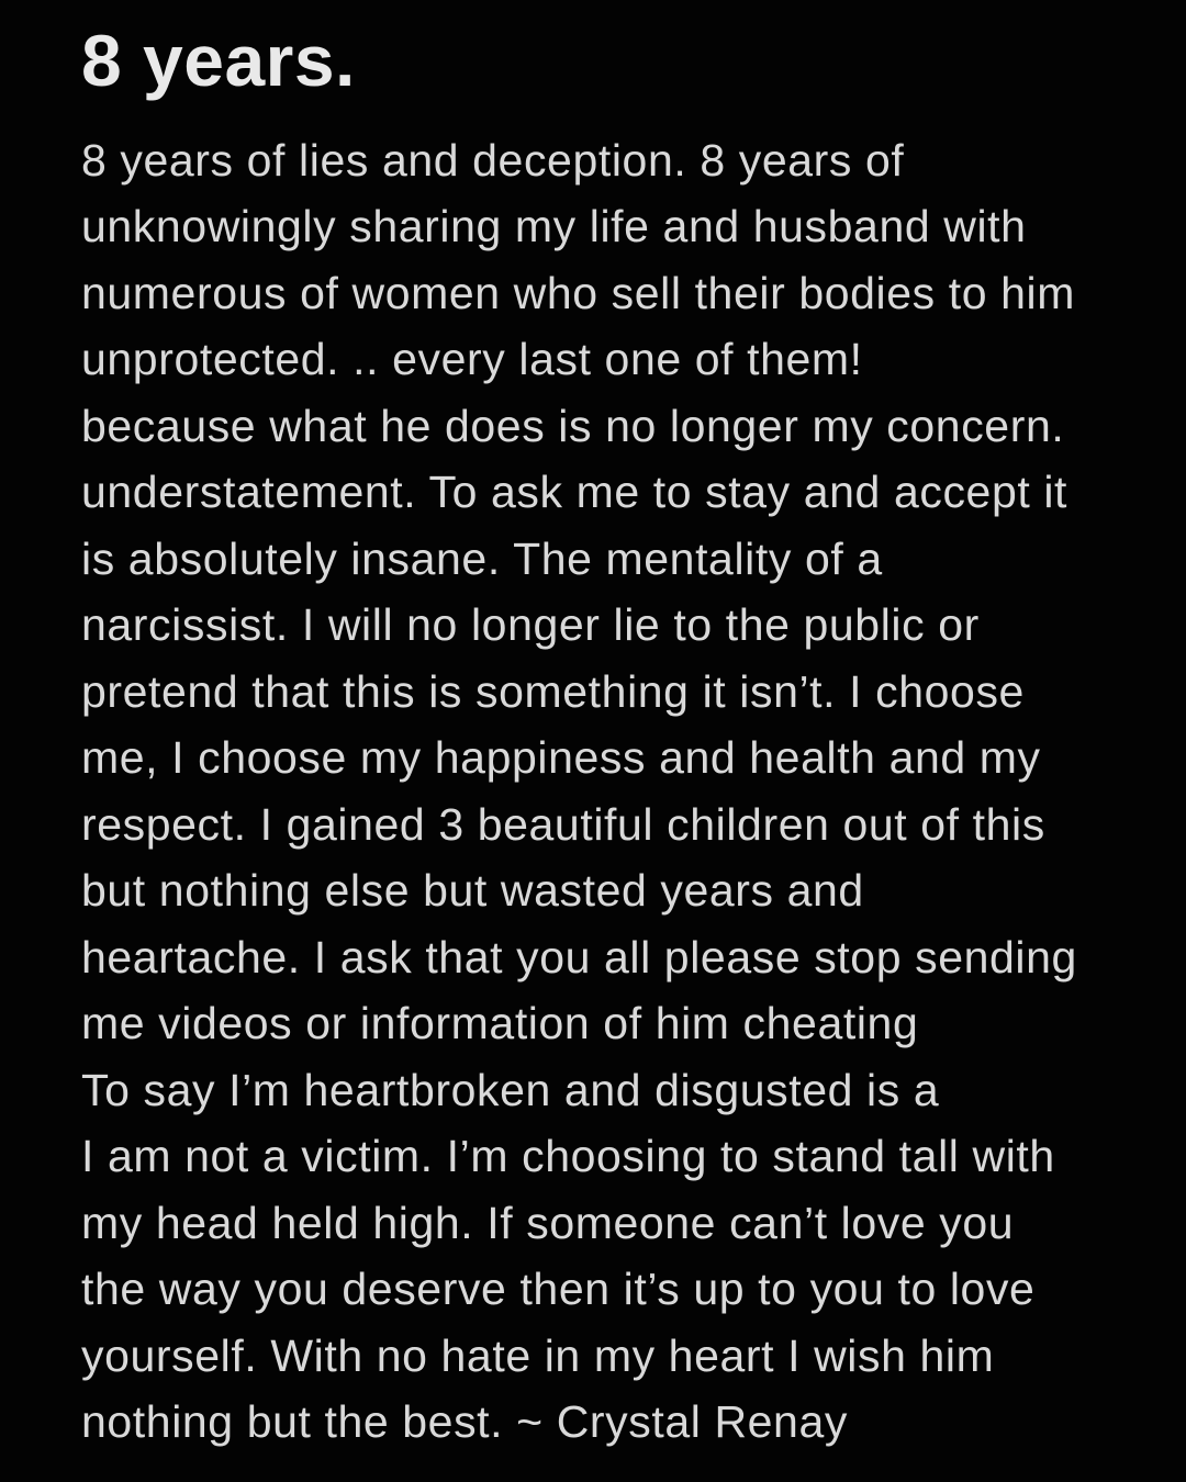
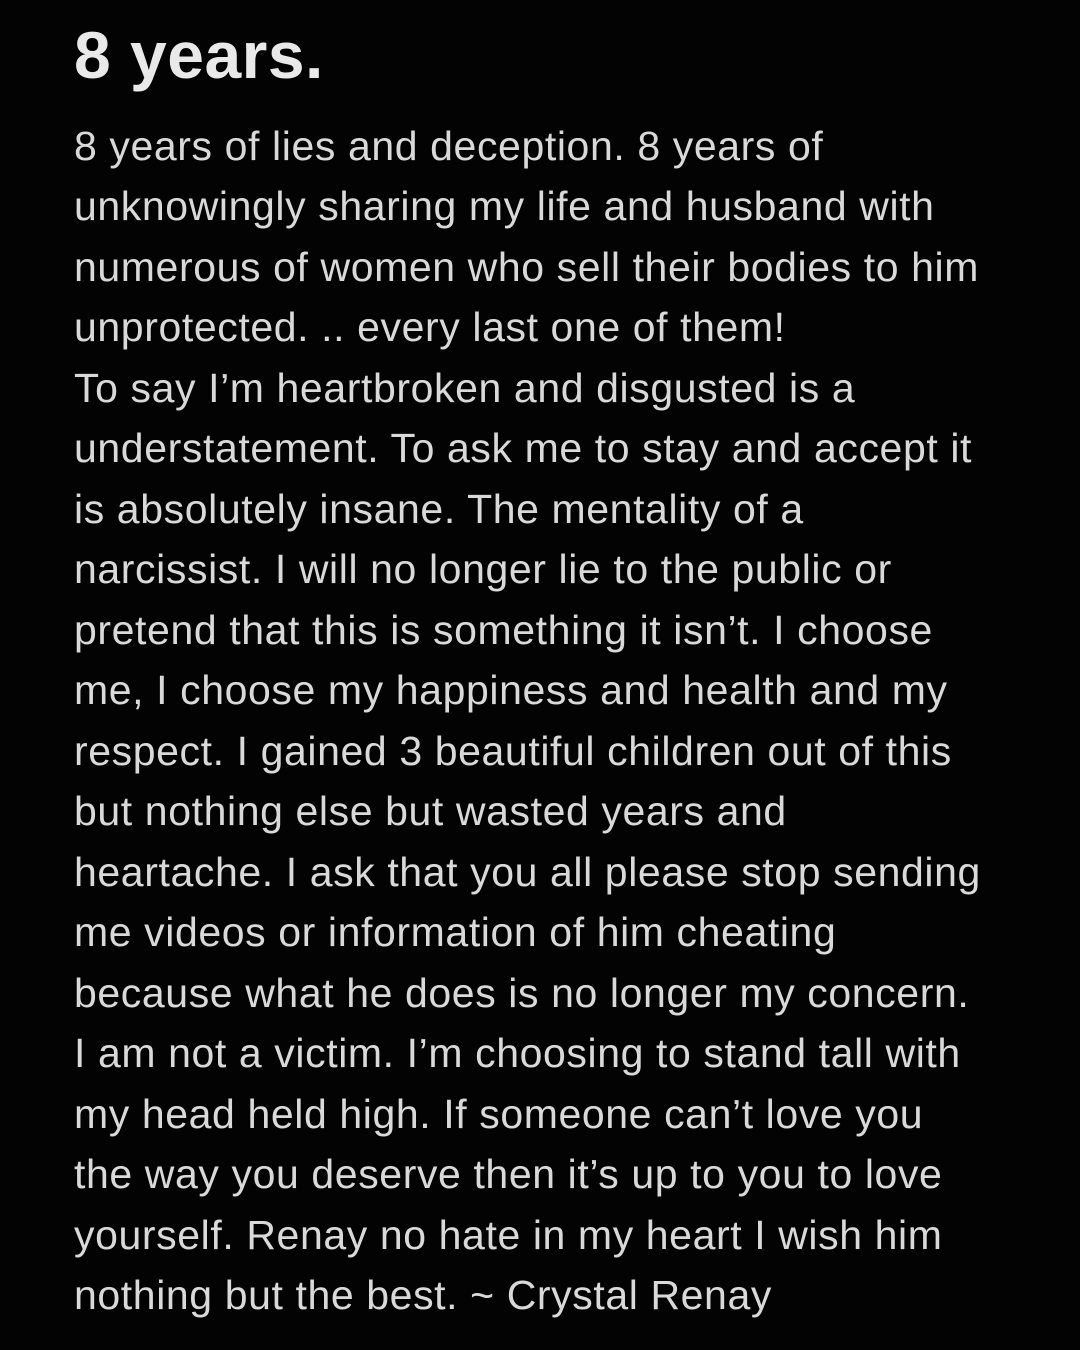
  8 years.
  8 years of lies and deception. 8 years of
  unknowingly sharing my life and husband with
  numerous of women who sell their bodies to him
  unprotected. .. every last one of them!
- because what he does is no longer my concern.
+ To say I’m heartbroken and disgusted is a
  understatement. To ask me to stay and accept it
  is absolutely insane. The mentality of a
  narcissist. I will no longer lie to the public or
  pretend that this is something it isn’t. I choose
  me, I choose my happiness and health and my
  respect. I gained 3 beautiful children out of this
  but nothing else but wasted years and
  heartache. I ask that you all please stop sending
  me videos or information of him cheating
- To say I’m heartbroken and disgusted is a
+ because what he does is no longer my concern.
  I am not a victim. I’m choosing to stand tall with
  my head held high. If someone can’t love you
  the way you deserve then it’s up to you to love
- yourself. With no hate in my heart I wish him
+ yourself. Renay no hate in my heart I wish him
  nothing but the best. ~ Crystal Renay
